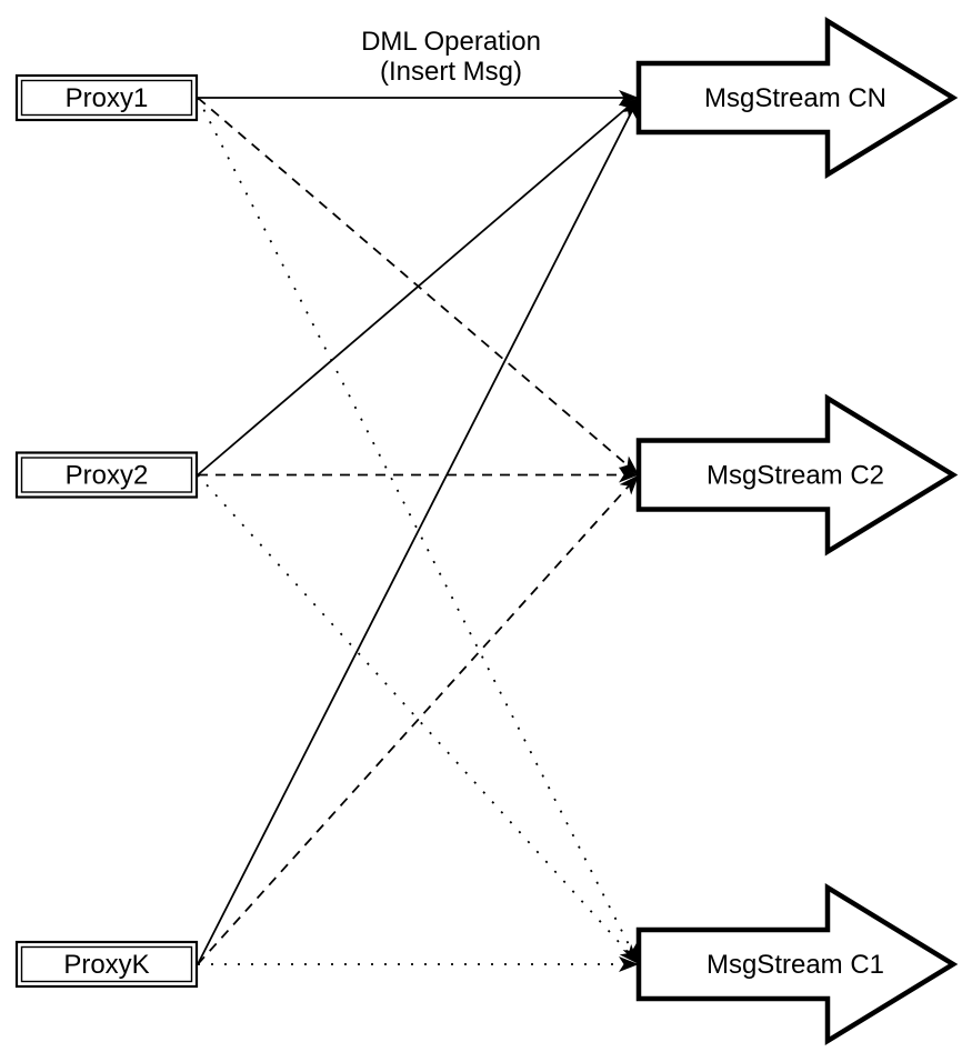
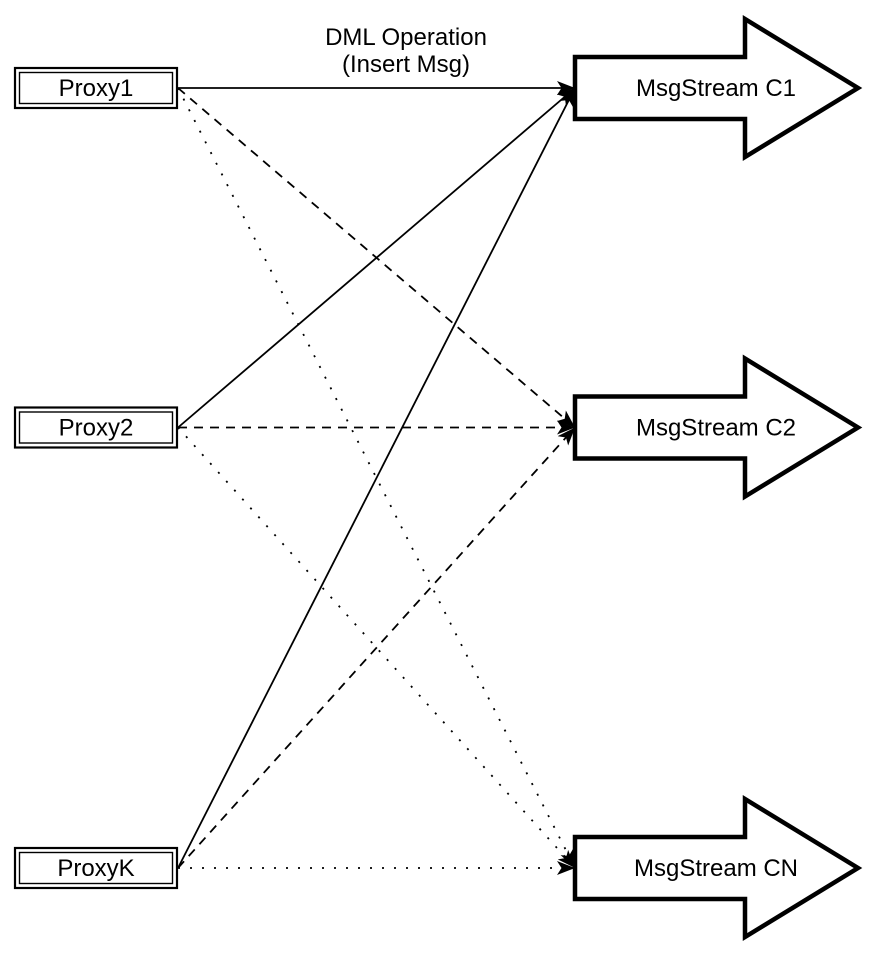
  DML Operation
  (Insert Msg)
- MsgStream CN
+ MsgStream C1
  MsgStream C2
- MsgStream C1
+ MsgStream CN
  Proxy1
  Proxy2
  ProxyK
